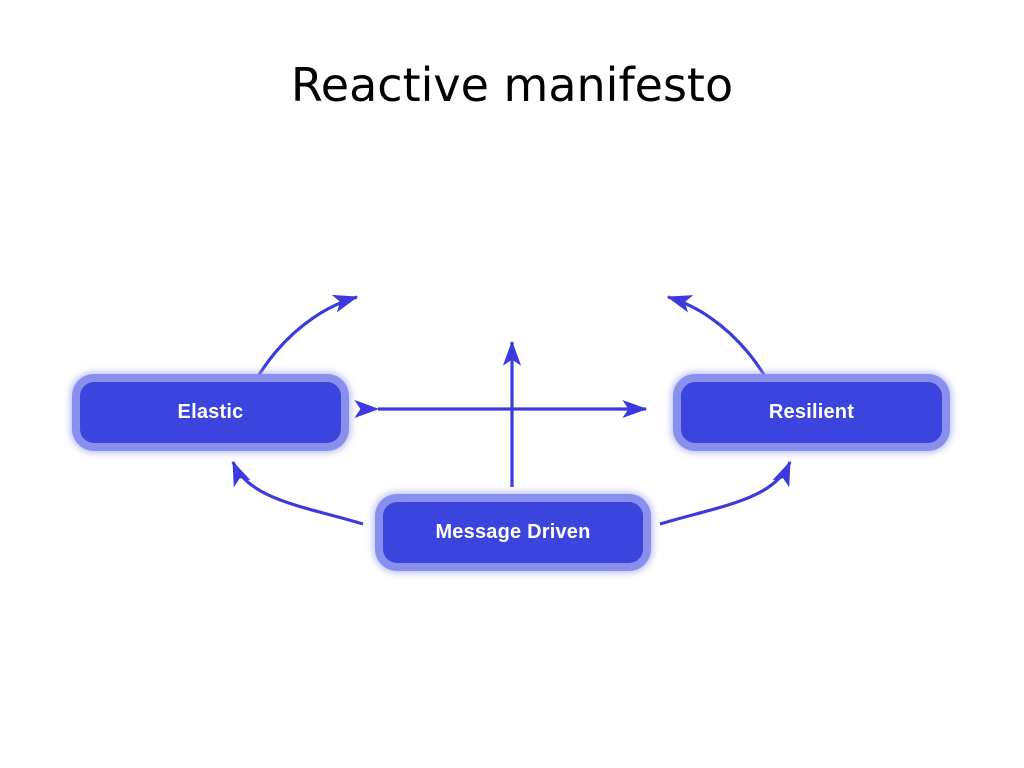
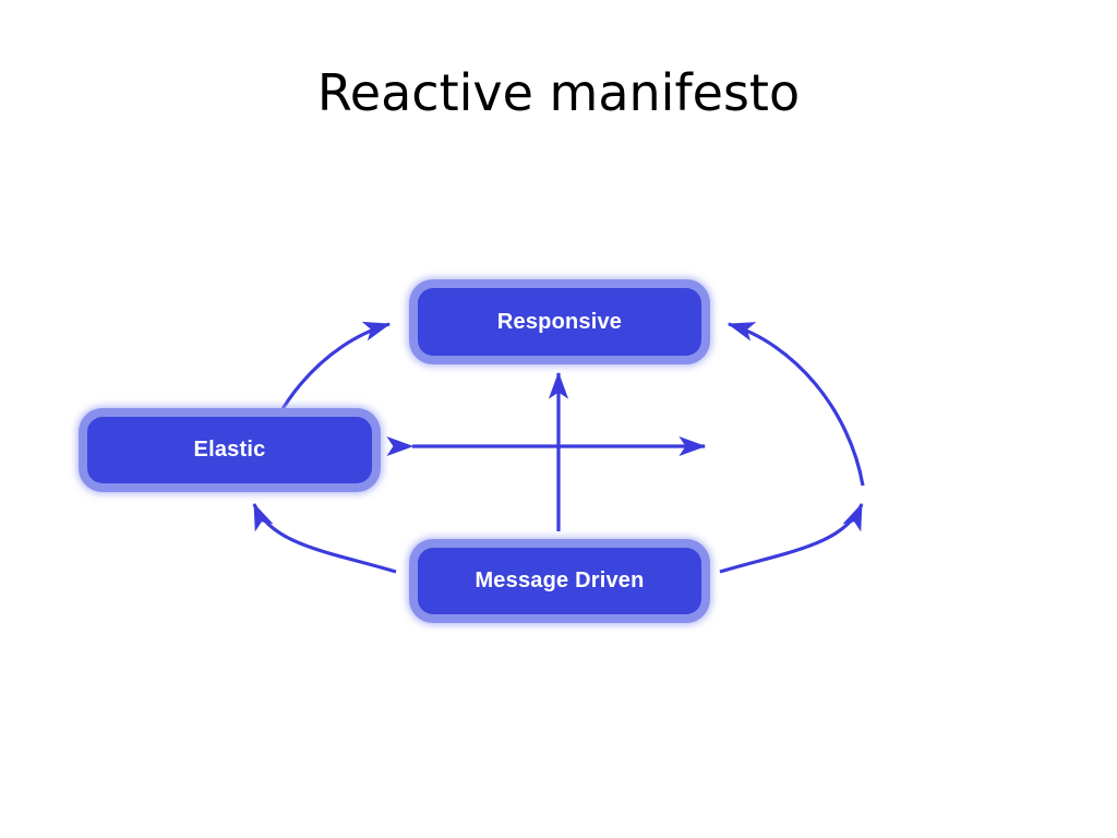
  Reactive manifesto
+ Responsive
  Elastic
- Resilient
  Message Driven
